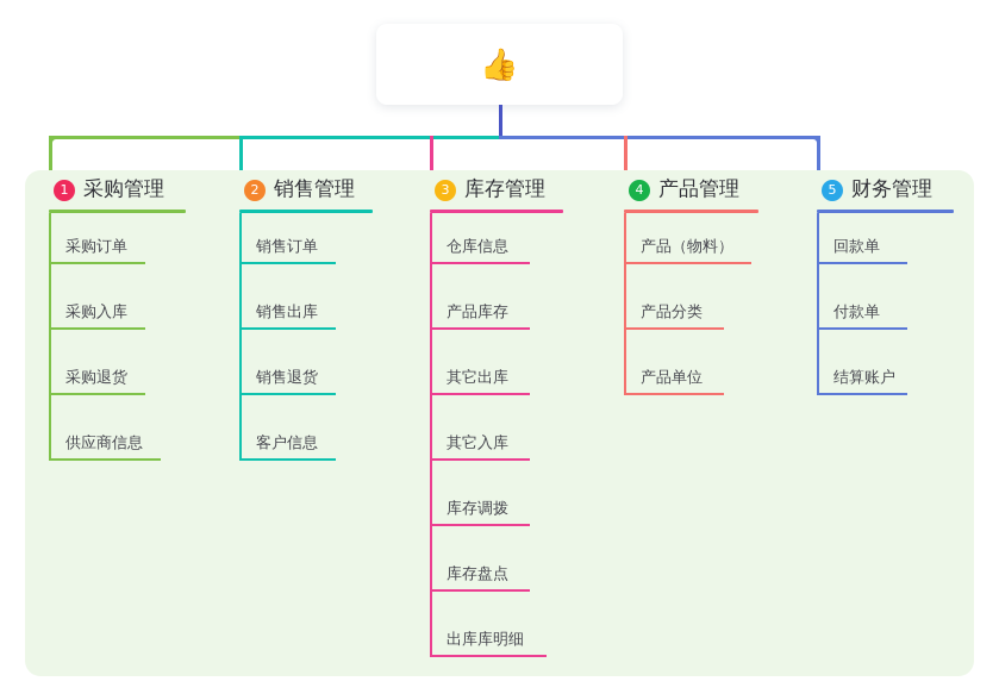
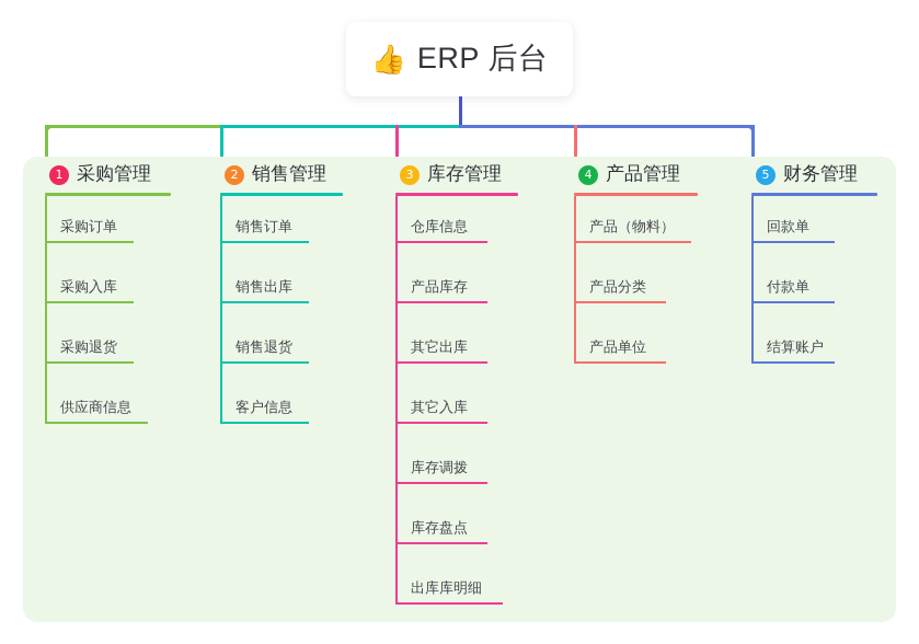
  👍
+ ERP 后台
  1
  采购管理
  采购订单
  采购入库
  采购退货
  供应商信息
  2
  销售管理
  销售订单
  销售出库
  销售退货
  客户信息
  3
  库存管理
  仓库信息
  产品库存
  其它出库
  其它入库
  库存调拨
  库存盘点
  出库库明细
  4
  产品管理
  产品（物料）
  产品分类
  产品单位
  5
  财务管理
  回款单
  付款单
  结算账户
